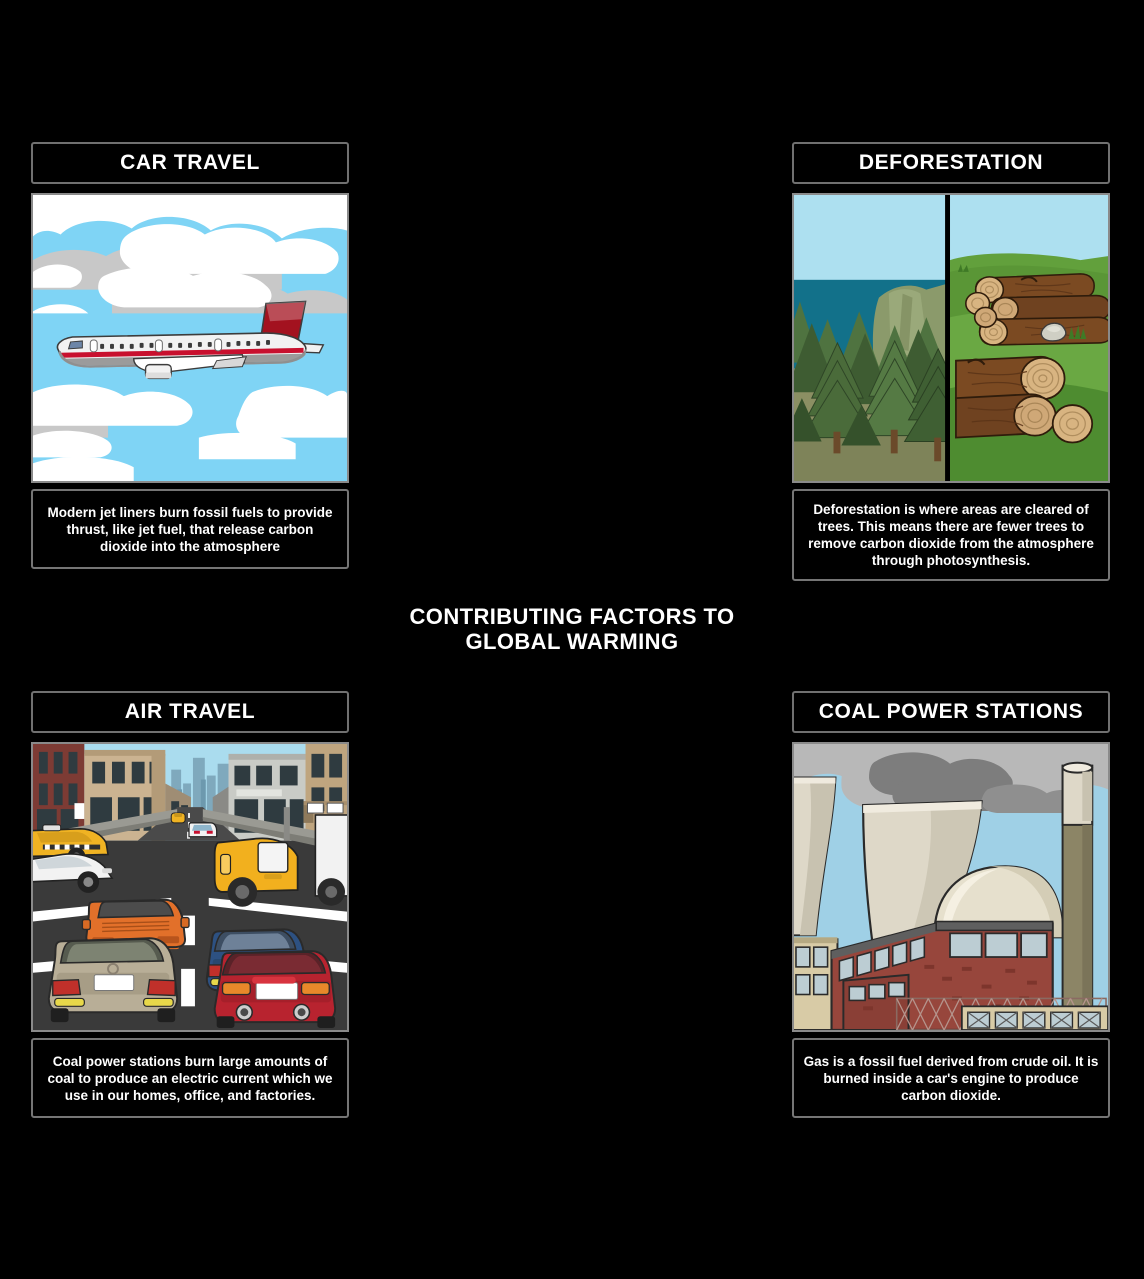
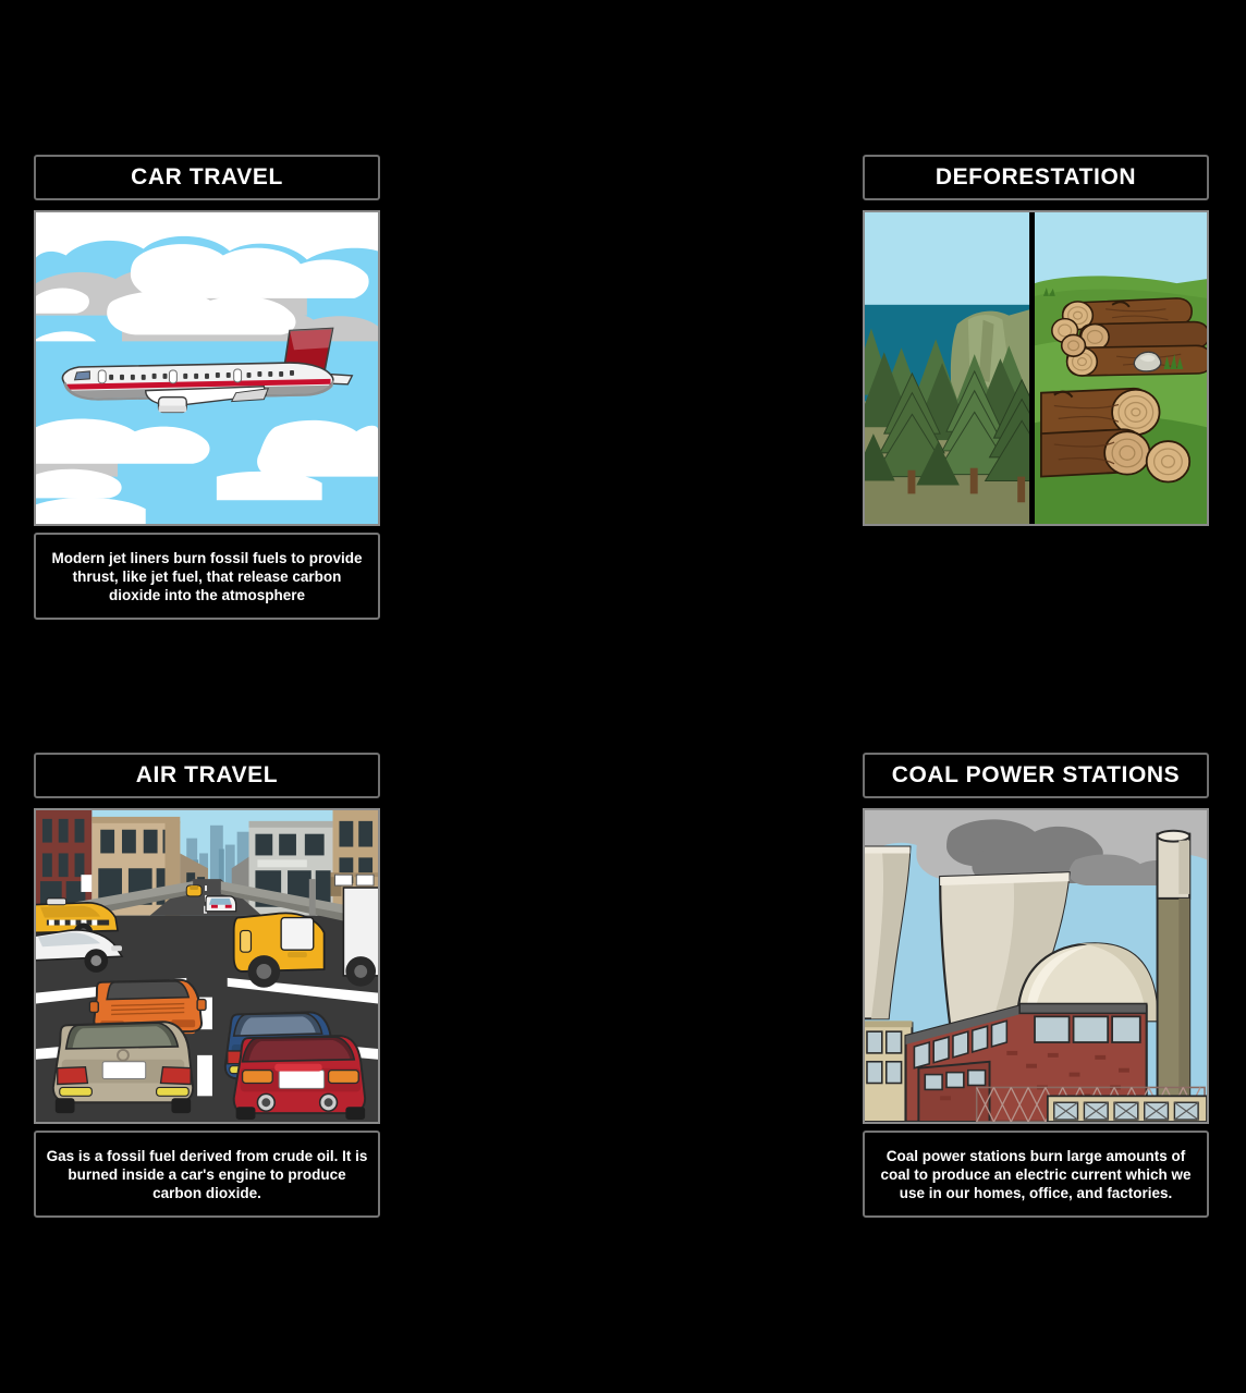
  CAR TRAVEL
  Modern jet liners burn fossil fuels to provide thrust, like jet fuel, that release carbon dioxide into the atmosphere
  DEFORESTATION
- Deforestation is where areas are cleared of trees. This means there are fewer trees to remove carbon dioxide from the atmosphere through photosynthesis.
  AIR TRAVEL
- Coal power stations burn large amounts of coal to produce an electric current which we use in our homes, office, and factories.
+ Gas is a fossil fuel derived from crude oil. It is burned inside a car's engine to produce carbon dioxide.
  COAL POWER STATIONS
- Gas is a fossil fuel derived from crude oil. It is burned inside a car's engine to produce carbon dioxide.
+ Coal power stations burn large amounts of coal to produce an electric current which we use in our homes, office, and factories.
- CONTRIBUTING FACTORS TO GLOBAL WARMING
